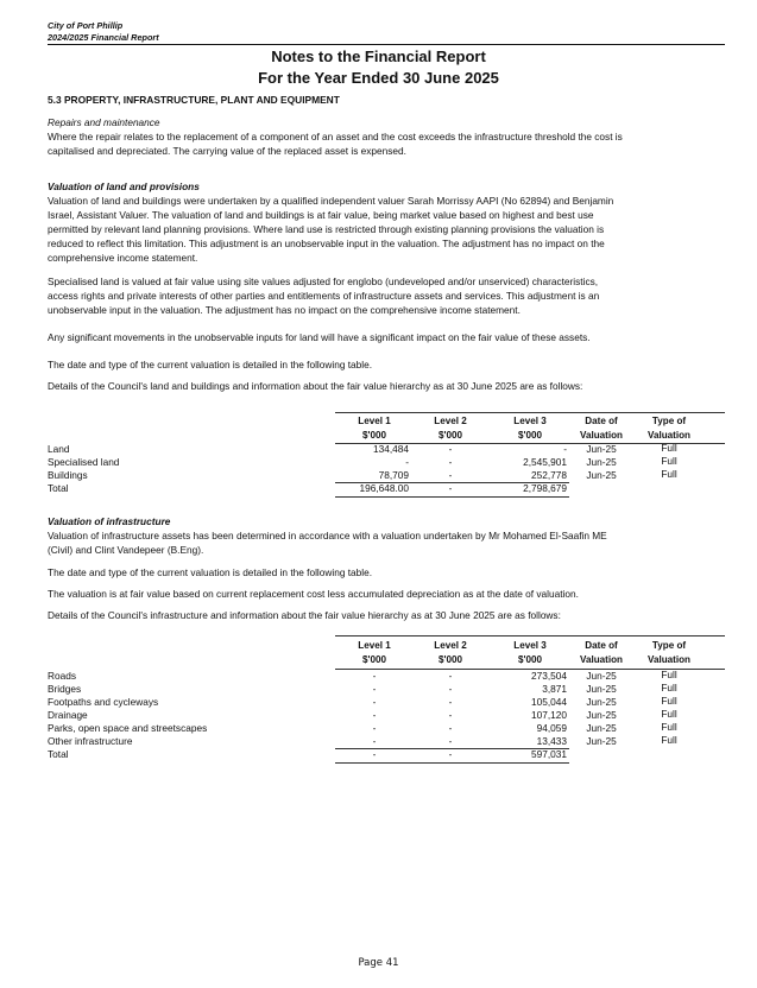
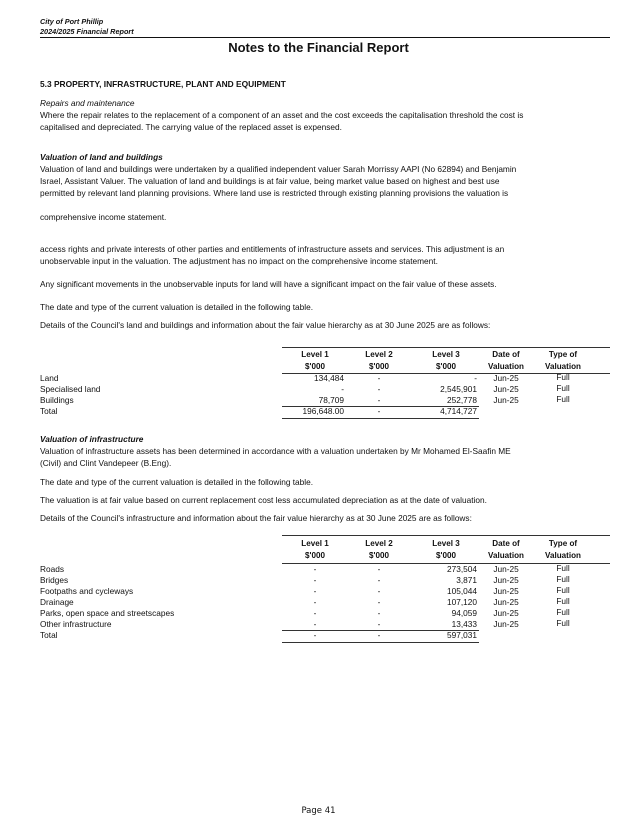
  City of Port Phillip
  2024/2025 Financial Report
  Notes to the Financial Report
- For the Year Ended 30 June 2025
  5.3 PROPERTY, INFRASTRUCTURE, PLANT AND EQUIPMENT
  Repairs and maintenance
- Where the repair relates to the replacement of a component of an asset and the cost exceeds the infrastructure threshold the cost is
+ Where the repair relates to the replacement of a component of an asset and the cost exceeds the capitalisation threshold the cost is
  capitalised and depreciated. The carrying value of the replaced asset is expensed.
- Valuation of land and provisions
+ Valuation of land and buildings
  Valuation of land and buildings were undertaken by a qualified independent valuer Sarah Morrissy AAPI (No 62894) and Benjamin
  Israel, Assistant Valuer. The valuation of land and buildings is at fair value, being market value based on highest and best use
  permitted by relevant land planning provisions. Where land use is restricted through existing planning provisions the valuation is
- reduced to reflect this limitation. This adjustment is an unobservable input in the valuation. The adjustment has no impact on the
  comprehensive income statement.
- Specialised land is valued at fair value using site values adjusted for englobo (undeveloped and/or unserviced) characteristics,
  access rights and private interests of other parties and entitlements of infrastructure assets and services. This adjustment is an
  unobservable input in the valuation. The adjustment has no impact on the comprehensive income statement.
  Any significant movements in the unobservable inputs for land will have a significant impact on the fair value of these assets.
  The date and type of the current valuation is detailed in the following table.
  Details of the Council's land and buildings and information about the fair value hierarchy as at 30 June 2025 are as follows:
  Level 1
  $'000
  Level 2
  $'000
  Level 3
  $'000
  Date of
  Valuation
  Type of
  Valuation
  Land
  134,484
  -
  -
  Jun-25
  Full
  Specialised land
  -
  -
  2,545,901
  Jun-25
  Full
  Buildings
  78,709
  -
  252,778
  Jun-25
  Full
  Total
  196,648.00
  -
- 2,798,679
+ 4,714,727
  Valuation of infrastructure
  Valuation of infrastructure assets has been determined in accordance with a valuation undertaken by Mr Mohamed El-Saafin ME
  (Civil) and Clint Vandepeer (B.Eng).
  The date and type of the current valuation is detailed in the following table.
  The valuation is at fair value based on current replacement cost less accumulated depreciation as at the date of valuation.
  Details of the Council's infrastructure and information about the fair value hierarchy as at 30 June 2025 are as follows:
  Level 1
  $'000
  Level 2
  $'000
  Level 3
  $'000
  Date of
  Valuation
  Type of
  Valuation
  Roads
  -
  -
  273,504
  Jun-25
  Full
  Bridges
  -
  -
  3,871
  Jun-25
  Full
  Footpaths and cycleways
  -
  -
  105,044
  Jun-25
  Full
  Drainage
  -
  -
  107,120
  Jun-25
  Full
  Parks, open space and streetscapes
  -
  -
  94,059
  Jun-25
  Full
  Other infrastructure
  -
  -
  13,433
  Jun-25
  Full
  Total
  -
  -
  597,031
  Page 41
